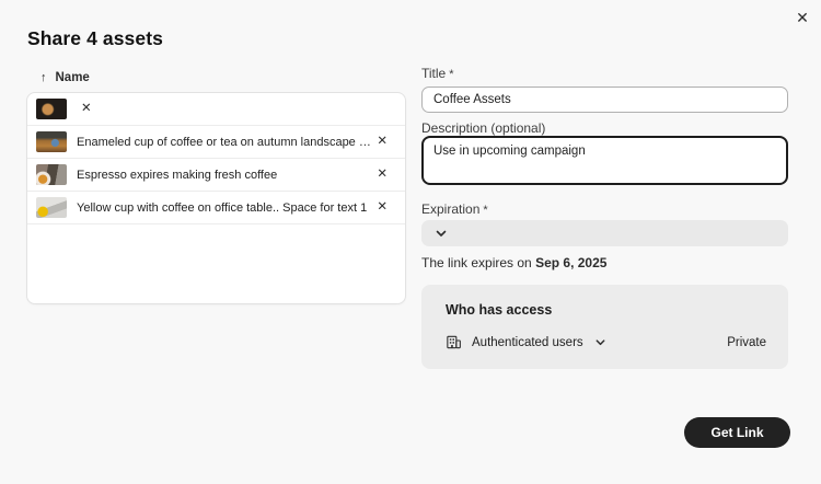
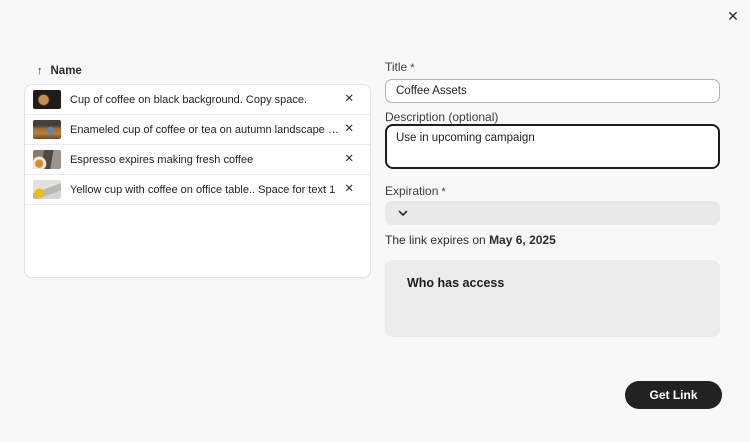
  ✕
- Share 4 assets
  ↑
  Name
+ Cup of coffee on black background. Copy space.
  ✕
  Enameled cup of coffee or tea on autumn landscape ou
  ✕
  Espresso expires making fresh coffee
  ✕
  Yellow cup with coffee on office table.. Space for text 1
  ✕
  Title *
  Coffee Assets
  Description (optional)
  Use in upcoming campaign
  Expiration *
- The link expires on Sep 6, 2025
+ The link expires on May 6, 2025
  Who has access
- Authenticated users
- Private
  Get Link
